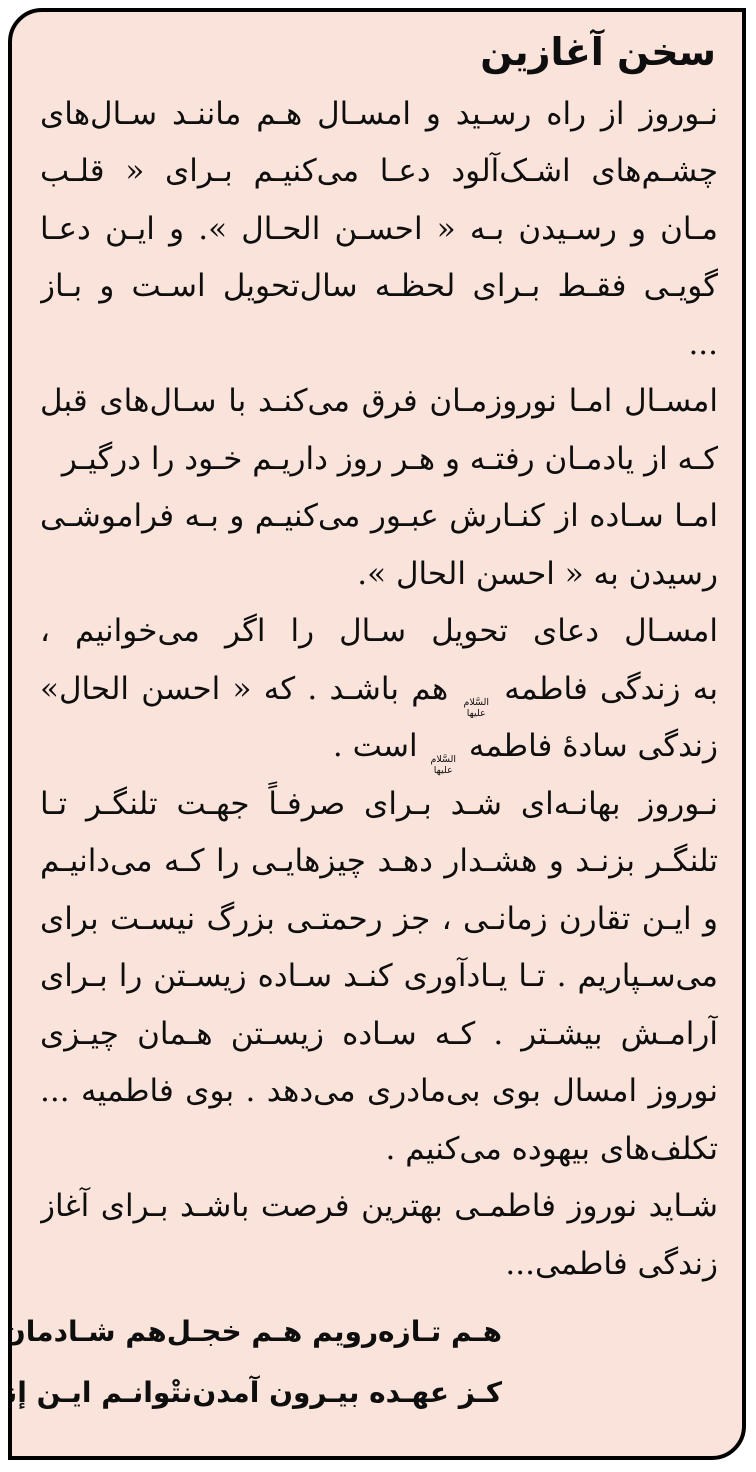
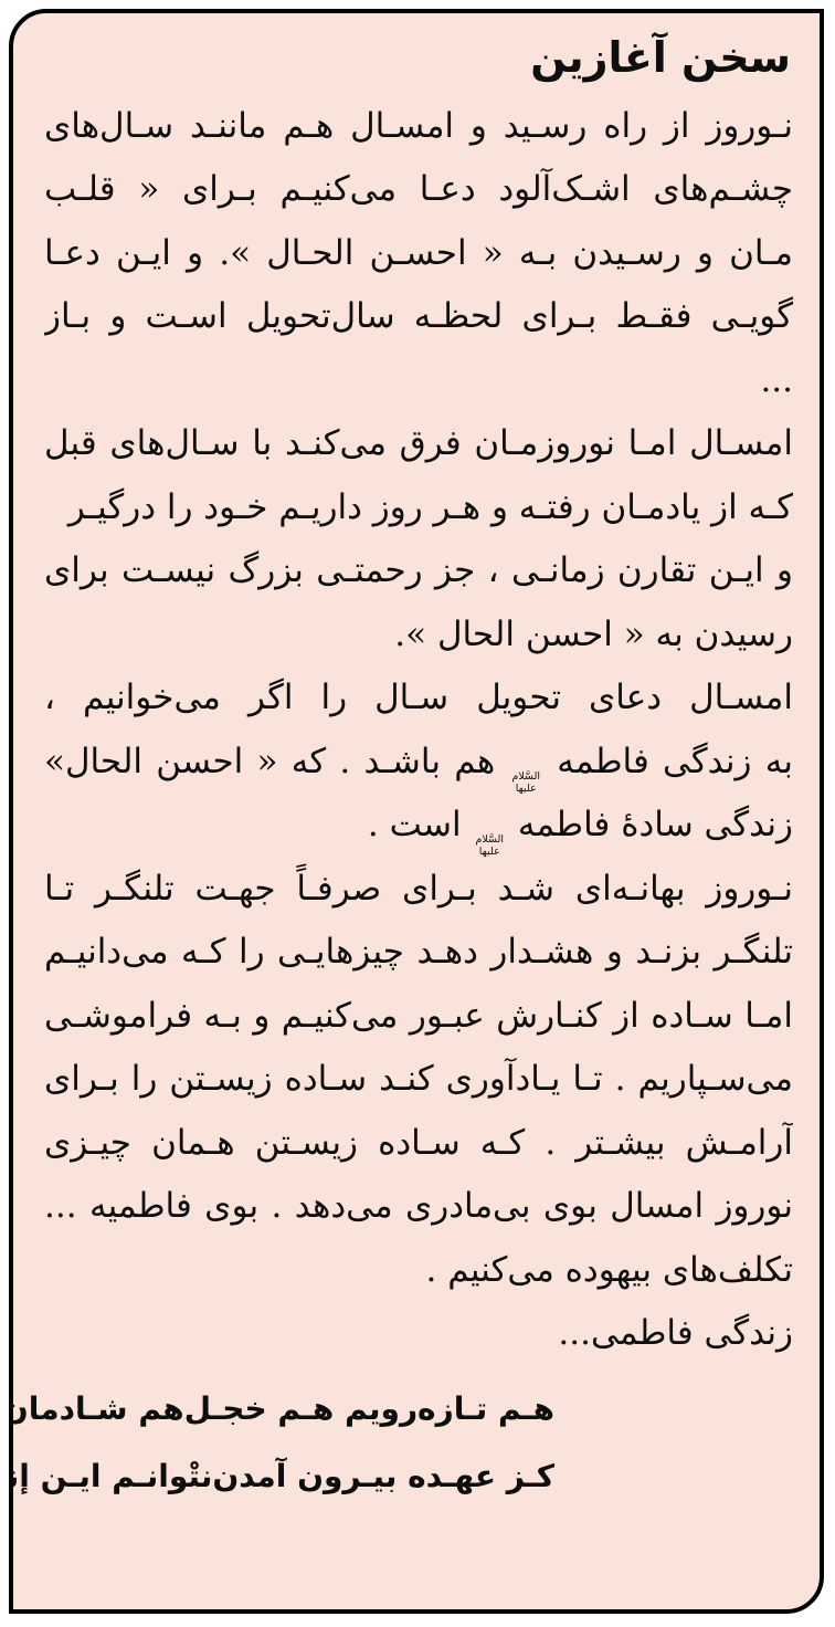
  سخن آغازین
  نـوروز از راه رسـید و امسـال هـم ماننـد سـال‌های
  چشـم‌های اشـک‌آلود دعـا می‌کنیـم بـرای « قلـب
  مـان و رسـیدن بـه « احسـن الحـال ». و ایـن دعـا
  گویـی فقـط بـرای لحظـه سال‌تحویل اسـت و بـاز
  ...
  امسـال امـا نوروزمـان فرق می‌کنـد با سـال‌های قبل
  کـه از یادمـان رفتـه و هـر روز داریـم خـود را درگیـر
- امـا سـاده از کنـارش عبـور می‌کنیـم و بـه فراموشـی
+ و ایـن تقارن زمانـی ، جز رحمتـی بزرگ نیسـت برای
  رسیدن به « احسن الحال ».
  امسـال دعای تحویل سـال را اگر می‌خوانیم ،
  به زندگی فاطمه
  السَّلام
  علیها
  هم باشـد . که « احسن الحال»
  زندگی سادهٔ فاطمه
  السَّلام
  علیها
  است .
  نـوروز بهانـه‌ای شـد بـرای صرفـاً جهـت تلنگـر تـا
  تلنگـر بزنـد و هشـدار دهـد چیزهایـی را کـه می‌دانیـم
- و ایـن تقارن زمانـی ، جز رحمتـی بزرگ نیسـت برای
+ امـا سـاده از کنـارش عبـور می‌کنیـم و بـه فراموشـی
  می‌سـپاریم . تـا یـادآوری کنـد سـاده زیسـتن را بـرای
  آرامـش بیشـتر . کـه سـاده زیسـتن هـمان چیـزی
  نوروز امسال بوی بی‌مادری می‌دهد . بوی فاطمیه ...
  تکلف‌های بیهوده می‌کنیم .
- شـاید نوروز فاطمـی بهترین فرصت باشـد بـرای آغاز
  زندگی فاطمی...
  هـم تـازه‌رویم هـم خجـل
  کـز عهـده بیـرون آمدن
  نتْوانـم ایـن إن
